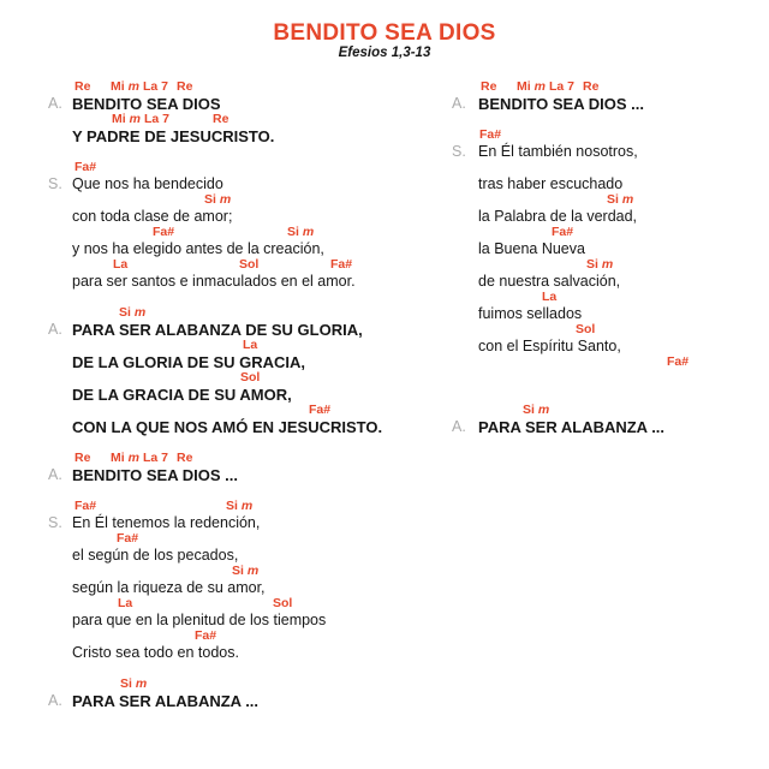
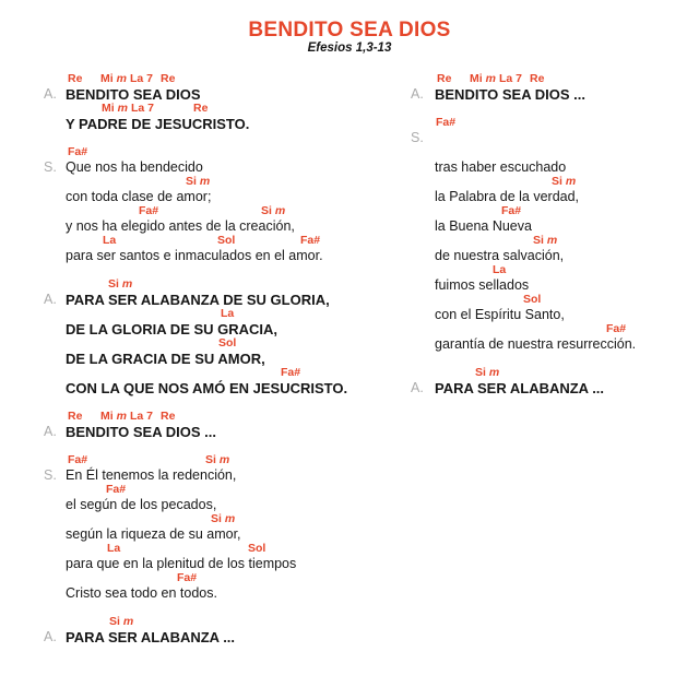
  BENDITO SEA DIOS
  Efesios 1,3-13
  Re
  Mi m
  La 7
  Re
  A.
  BENDITO SEA DIOS
  Mi m
  La 7
  Re
  Y PADRE DE JESUCRISTO.
  Fa#
  S.
  Que nos ha bendecido
  Si m
  con toda clase de amor;
  Fa#
  Si m
  y nos ha elegido antes de la creación,
  La
  Sol
  Fa#
  para ser santos e inmaculados en el amor.
  Si m
  A.
  PARA SER ALABANZA DE SU GLORIA,
  La
  DE LA GLORIA DE SU GRACIA,
  Sol
  DE LA GRACIA DE SU AMOR,
  Fa#
  CON LA QUE NOS AMÓ EN JESUCRISTO.
  Re
  Mi m
  La 7
  Re
  A.
  BENDITO SEA DIOS ...
  Fa#
  Si m
  S.
  En Él tenemos la redención,
  Fa#
  el según de los pecados,
  Si m
  según la riqueza de su amor,
  La
  Sol
  para que en la plenitud de los tiempos
  Fa#
  Cristo sea todo en todos.
  Si m
  A.
  PARA SER ALABANZA ...
  Re
  Mi m
  La 7
  Re
  A.
  BENDITO SEA DIOS ...
  Fa#
  S.
- En Él también nosotros,
  tras haber escuchado
  Si m
  la Palabra de la verdad,
  Fa#
  la Buena Nueva
  Si m
  de nuestra salvación,
  La
  fuimos sellados
  Sol
  con el Espíritu Santo,
  Fa#
+ garantía de nuestra resurrección.
  Si m
  A.
  PARA SER ALABANZA ...
